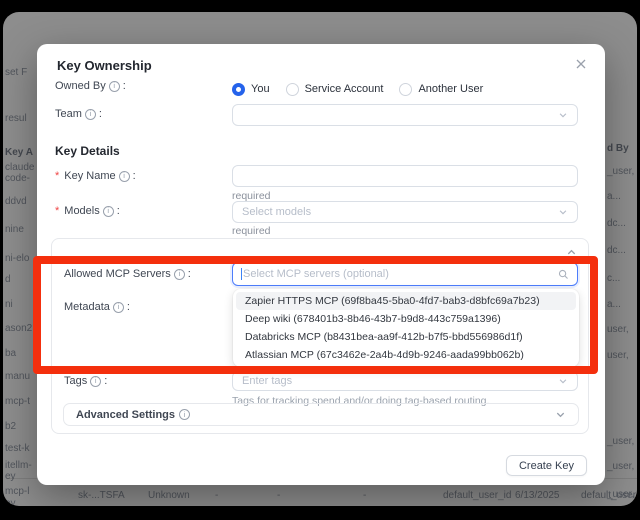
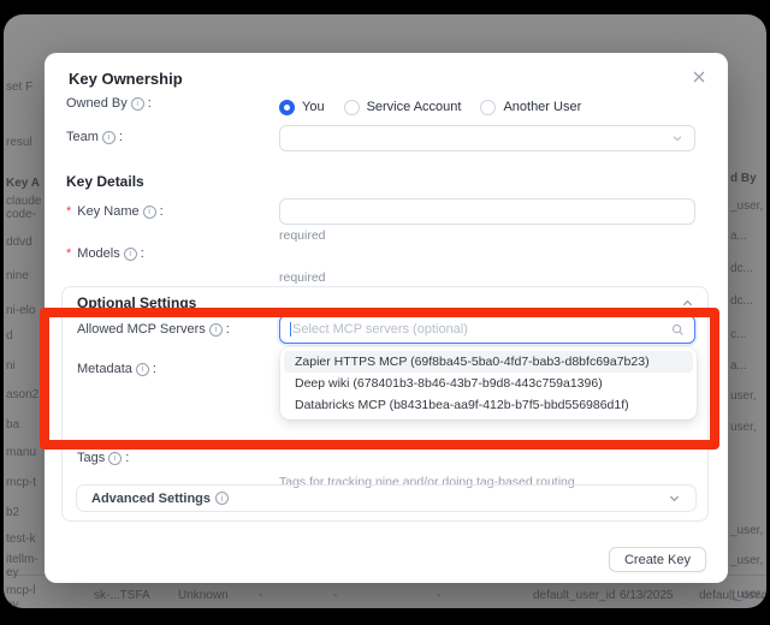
  set F
  resul
  Key A
  claude
  code-
  ddvd
  nine
  ni-elo
  d
  ni
  ason2
  ba
  manu
  mcp-t
  b2
  test-k
  itellm-
  ey
  mcp-l
  ey
  d By
  _user,
  a...
  dc...
  dc...
  c...
  a...
  user,
  user,
  _user,
  _user,
  _user,
  sk-...TSFA
  Unknown
  -
  -
  -
  default_user_id
  6/13/2025
  default_user,
  Key Ownership
  Owned By
  i
  :
  You
  Service Account
  Another User
  Team
  i
  :
  Key Details
  *
  Key Name
  i
  :
  required
  *
  Models
  i
  :
- Select models
  required
+ Optional Settings
  Allowed MCP Servers
  i
  :
  Select MCP servers (optional)
  Metadata
  i
  :
  Zapier HTTPS MCP (69f8ba45-5ba0-4fd7-bab3-d8bfc69a7b23)
  Deep wiki (678401b3-8b46-43b7-b9d8-443c759a1396)
  Databricks MCP (b8431bea-aa9f-412b-b7f5-bbd556986d1f)
- Atlassian MCP (67c3462e-2a4b-4d9b-9246-aada99bb062b)
  Tags
  i
  :
- Enter tags
- Tags for tracking spend and/or doing tag-based routing.
+ Tags for tracking nine and/or doing tag-based routing.
  Advanced Settings
  i
  Create Key
